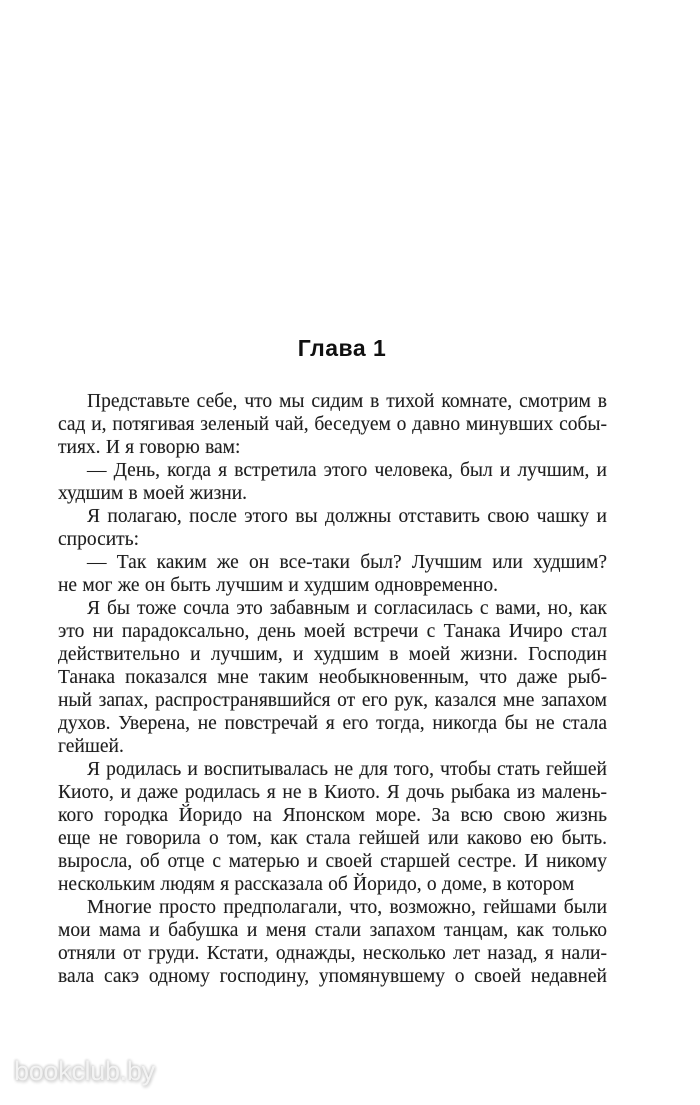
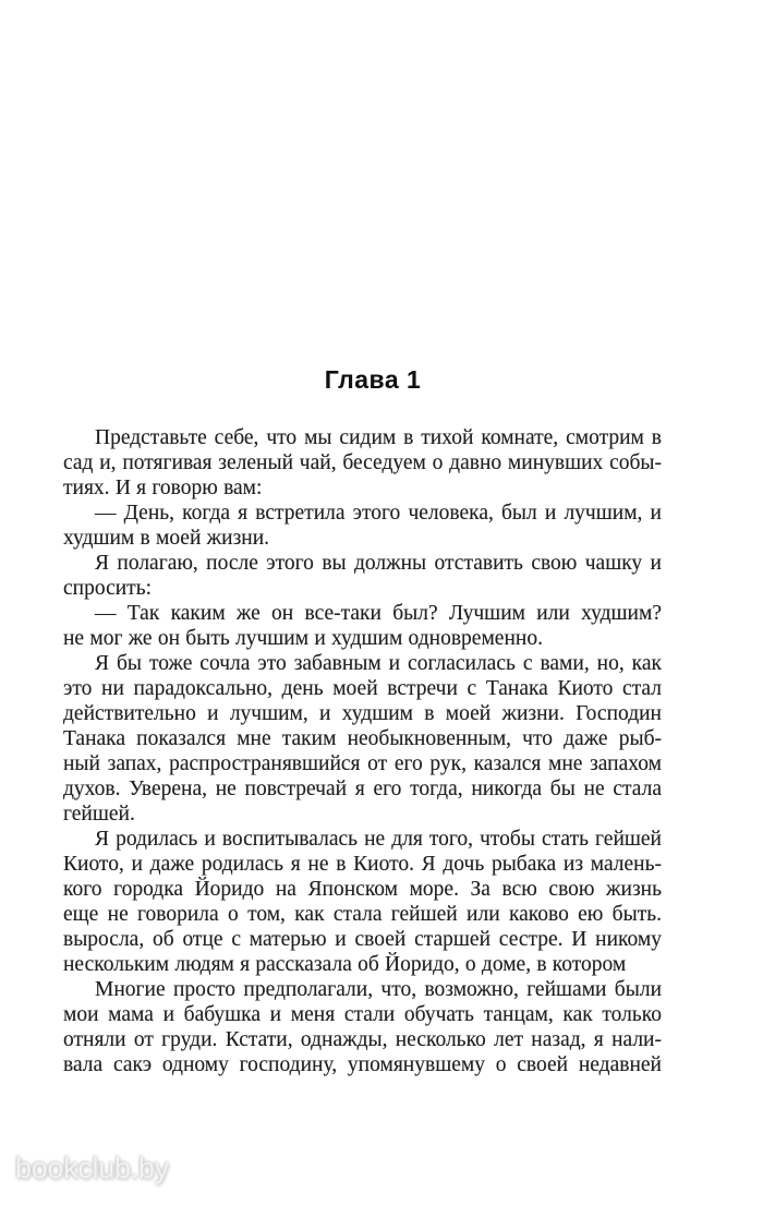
  Глава 1
  Представьте себе, что мы сидим в тихой комнате, смотрим в
  сад и, потягивая зеленый чай, беседуем о давно минувших собы-
  тиях. И я говорю вам:
  — День, когда я встретила этого человека, был и лучшим, и
  худшим в моей жизни.
  Я полагаю, после этого вы должны отставить свою чашку и
  спросить:
  — Так каким же он все-таки был? Лучшим или худшим?
  не мог же он быть лучшим и худшим одновременно.
  Я бы тоже сочла это забавным и согласилась с вами, но, как
- это ни парадоксально, день моей встречи с Танака Ичиро стал
+ это ни парадоксально, день моей встречи с Танака Киото стал
  действительно и лучшим, и худшим в моей жизни. Господин
  Танака показался мне таким необыкновенным, что даже рыб-
  ный запах, распространявшийся от его рук, казался мне запахом
  духов. Уверена, не повстречай я его тогда, никогда бы не стала
  гейшей.
  Я родилась и воспитывалась не для того, чтобы стать гейшей
  Киото, и даже родилась я не в Киото. Я дочь рыбака из малень-
  кого городка Йоридо на Японском море. За всю свою жизнь
  еще не говорила о том, как стала гейшей или каково ею быть.
  выросла, об отце с матерью и своей старшей сестре. И никому
  нескольким людям я рассказала об Йоридо, о доме, в котором
  Многие просто предполагали, что, возможно, гейшами были
- мои мама и бабушка и меня стали запахом танцам, как только
+ мои мама и бабушка и меня стали обучать танцам, как только
  отняли от груди. Кстати, однажды, несколько лет назад, я нали-
  вала сакэ одному господину, упомянувшему о своей недавней
  bookclub.by
